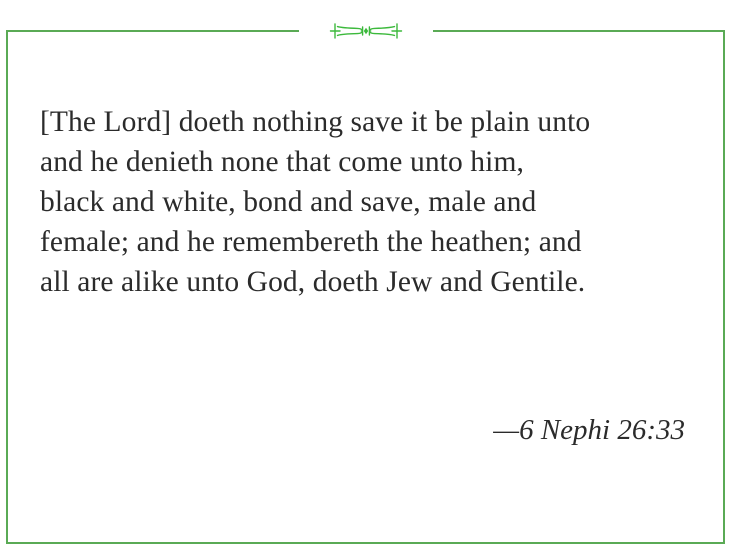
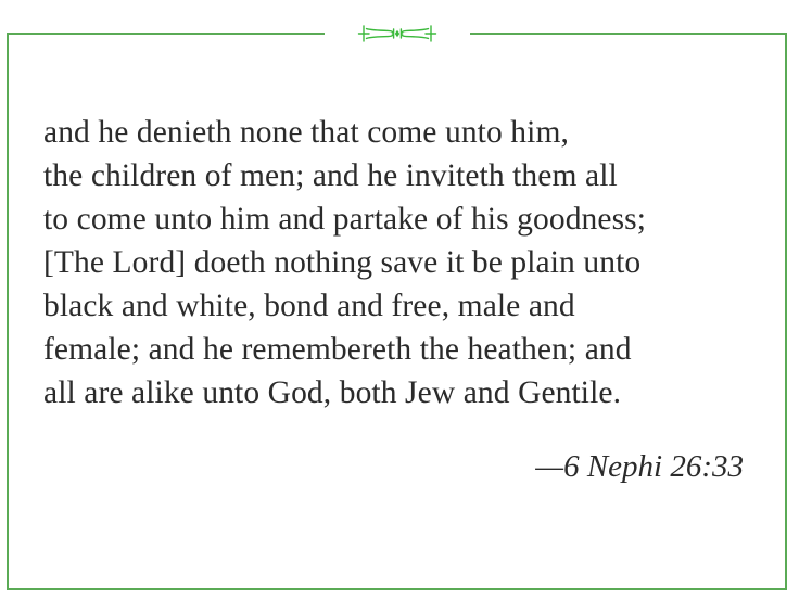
- [The Lord] doeth nothing save it be plain unto
+ and he denieth none that come unto him,
+ the children of men; and he inviteth them all
+ to come unto him and partake of his goodness;
- and he denieth none that come unto him,
+ [The Lord] doeth nothing save it be plain unto
- black and white, bond and save, male and
+ black and white, bond and free, male and
  female; and he remembereth the heathen; and
- all are alike unto God, doeth Jew and Gentile.
+ all are alike unto God, both Jew and Gentile.
  —6 Nephi 26:33
